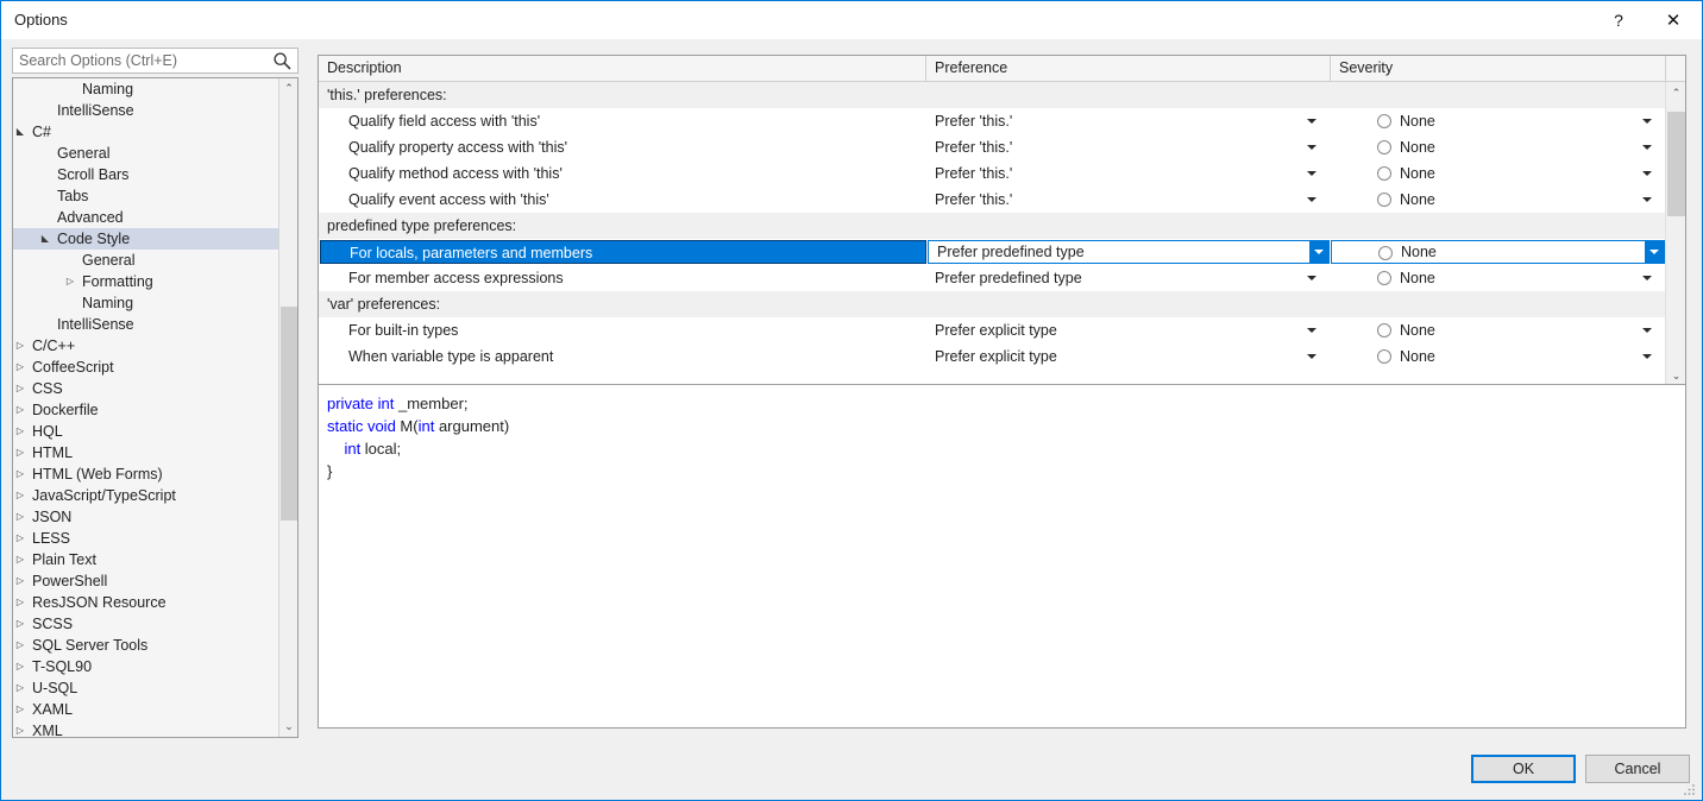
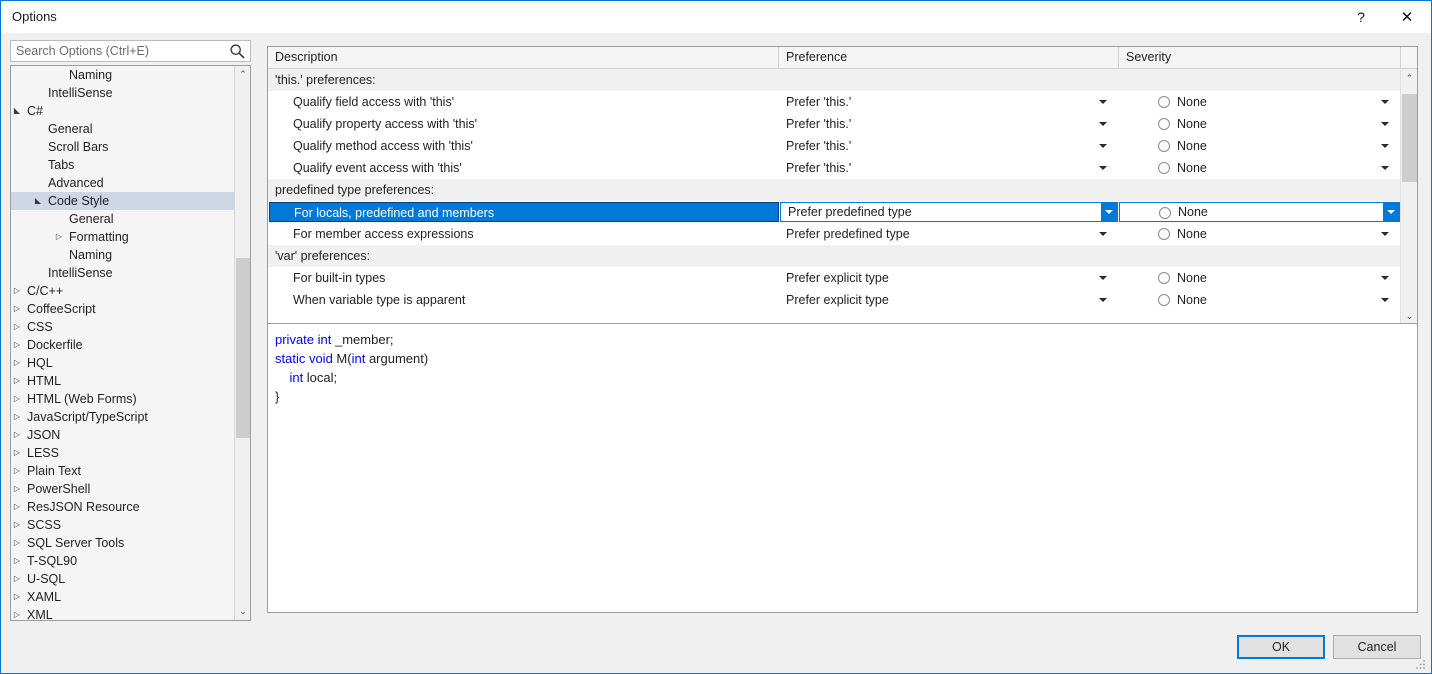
  Options
  ?
  ✕
  Search Options (Ctrl+E)
  Naming
  IntelliSense
  ◣
  C#
  General
  Scroll Bars
  Tabs
  Advanced
  ◣
  Code Style
  General
  ▷
  Formatting
  Naming
  IntelliSense
  ▷
  C/C++
  ▷
  CoffeeScript
  ▷
  CSS
  ▷
  Dockerfile
  ▷
  HQL
  ▷
  HTML
  ▷
  HTML (Web Forms)
  ▷
  JavaScript/TypeScript
  ▷
  JSON
  ▷
  LESS
  ▷
  Plain Text
  ▷
  PowerShell
  ▷
  ResJSON Resource
  ▷
  SCSS
  ▷
  SQL Server Tools
  ▷
  T-SQL90
  ▷
  U-SQL
  ▷
  XAML
  ▷
  XML
  ⌃
  ⌄
  Description
  Preference
  Severity
  'this.' preferences:
  Qualify field access with 'this'
  Prefer 'this.'
  None
  Qualify property access with 'this'
  Prefer 'this.'
  None
  Qualify method access with 'this'
  Prefer 'this.'
  None
  Qualify event access with 'this'
  Prefer 'this.'
  None
  predefined type preferences:
- For locals, parameters and members
+ For locals, predefined and members
  Prefer predefined type
  None
  For member access expressions
  Prefer predefined type
  None
  'var' preferences:
  For built-in types
  Prefer explicit type
  None
  When variable type is apparent
  Prefer explicit type
  None
  ⌃
  ⌄
  private int _member;
  static void M(int argument)
  int local;
  }
  OK
  Cancel
